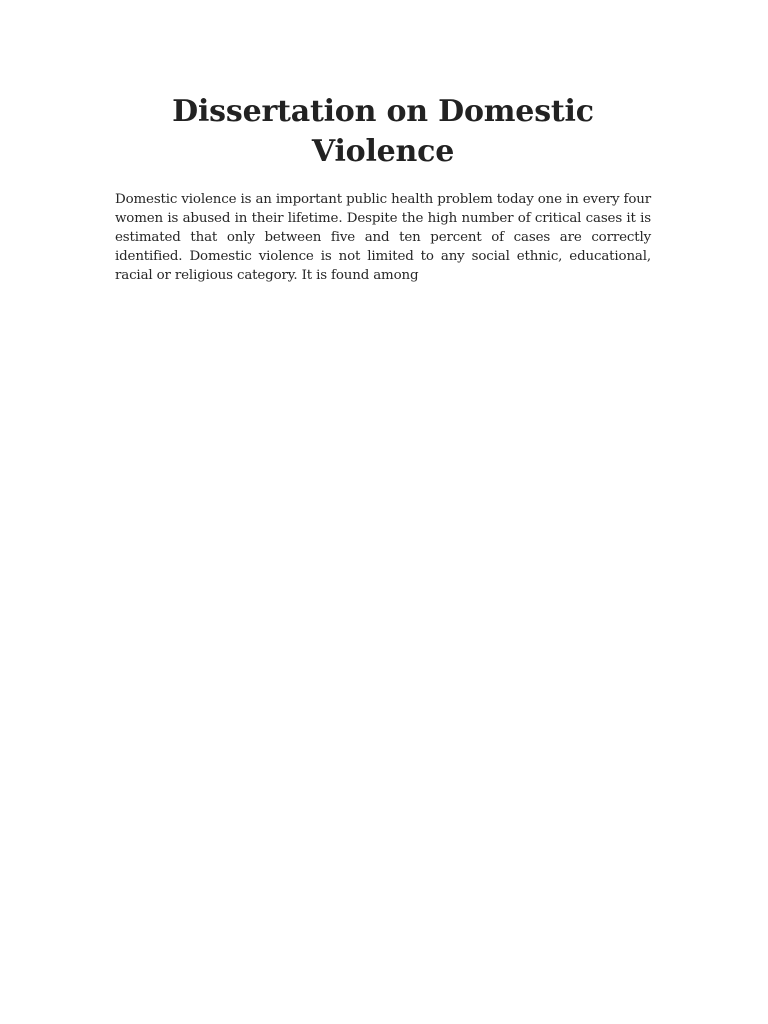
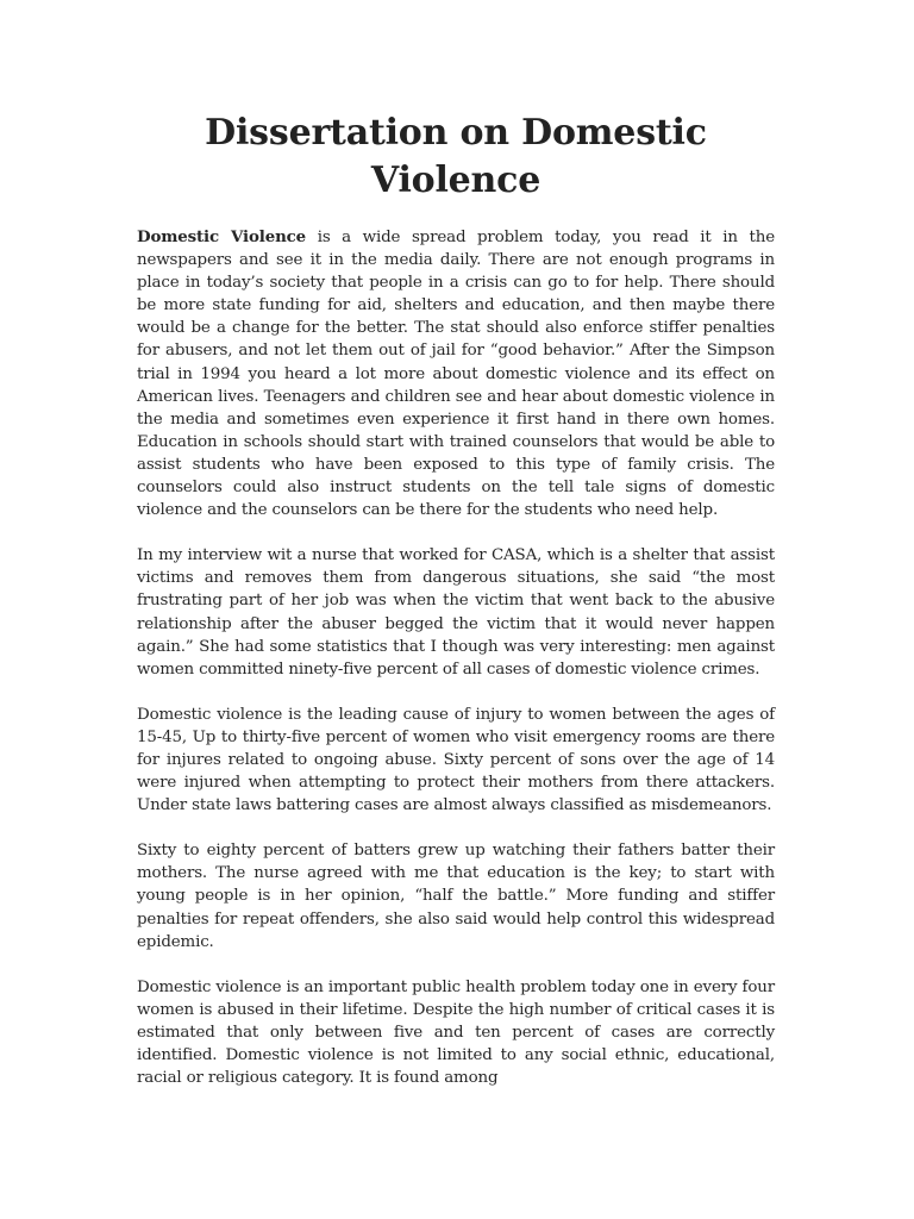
  Dissertation on Domestic Violence
+ Domestic Violence is a wide spread problem today, you read it in the newspapers and see it in the media daily. There are not enough programs in place in today’s society that people in a crisis can go to for help. There should be more state funding for aid, shelters and education, and then maybe there would be a change for the better. The stat should also enforce stiffer penalties for abusers, and not let them out of jail for “good behavior.” After the Simpson trial in 1994 you heard a lot more about domestic violence and its effect on American lives. Teenagers and children see and hear about domestic violence in the media and sometimes even experience it first hand in there own homes. Education in schools should start with trained counselors that would be able to assist students who have been exposed to this type of family crisis. The counselors could also instruct students on the tell tale signs of domestic violence and the counselors can be there for the students who need help.
+ In my interview wit a nurse that worked for CASA, which is a shelter that assist victims and removes them from dangerous situations, she said “the most frustrating part of her job was when the victim that went back to the abusive relationship after the abuser begged the victim that it would never happen again.” She had some statistics that I though was very interesting: men against women committed ninety-five percent of all cases of domestic violence crimes.
+ Domestic violence is the leading cause of injury to women between the ages of 15-45, Up to thirty-five percent of women who visit emergency rooms are there for injures related to ongoing abuse. Sixty percent of sons over the age of 14 were injured when attempting to protect their mothers from there attackers. Under state laws battering cases are almost always classified as misdemeanors.
+ Sixty to eighty percent of batters grew up watching their fathers batter their mothers. The nurse agreed with me that education is the key; to start with young people is in her opinion, “half the battle.” More funding and stiffer penalties for repeat offenders, she also said would help control this widespread epidemic.
  Domestic violence is an important public health problem today one in every four women is abused in their lifetime. Despite the high number of critical cases it is estimated that only between five and ten percent of cases are correctly identified. Domestic violence is not limited to any social ethnic, educational, racial or religious category. It is found among
